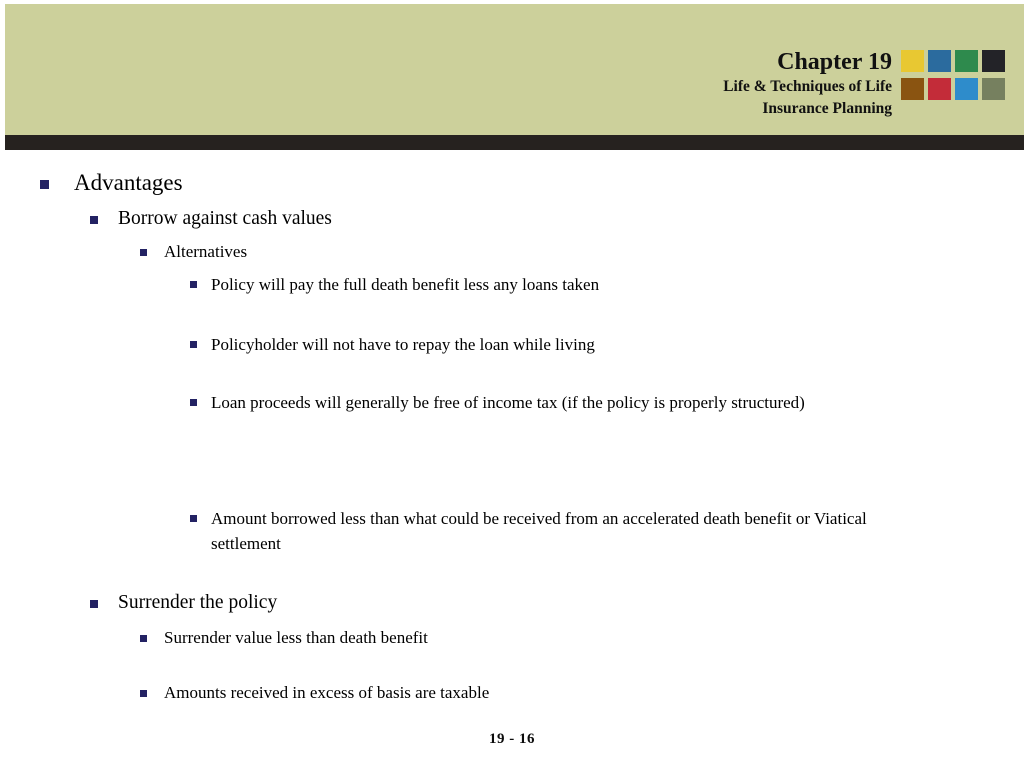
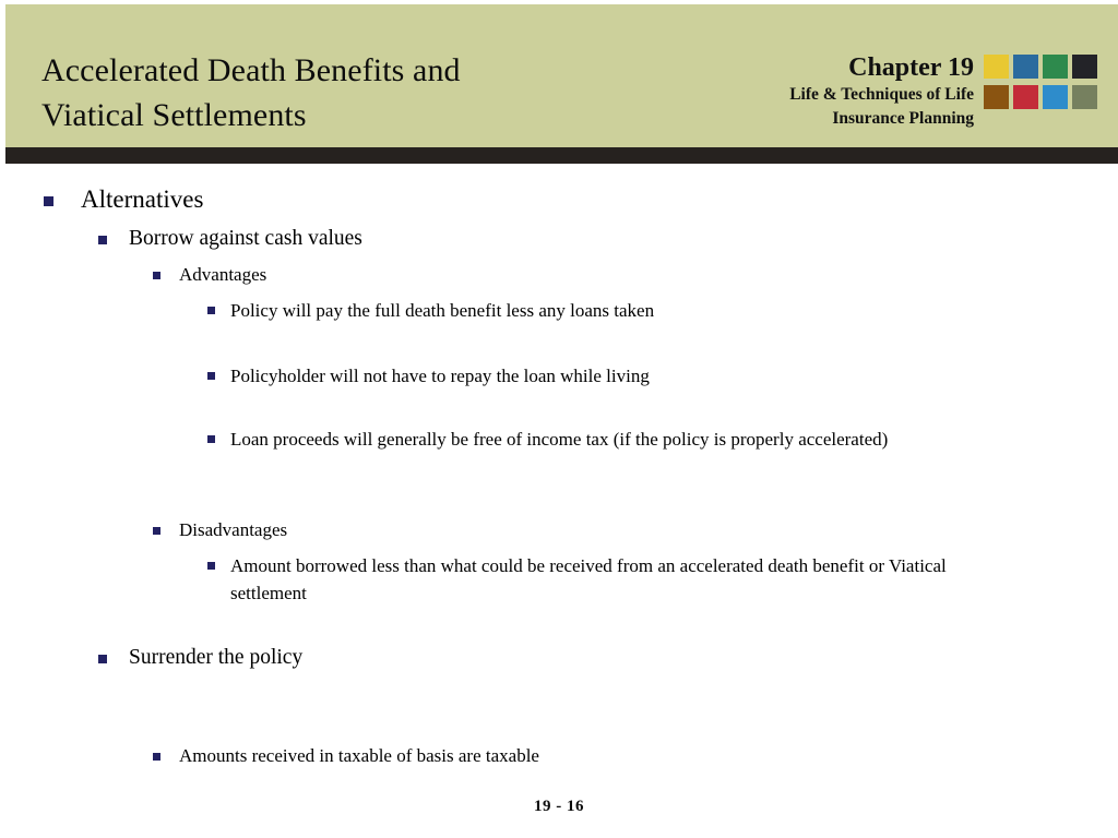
+ Accelerated Death Benefits and
+ Viatical Settlements
  Chapter 19
  Life & Techniques of Life
  Insurance Planning
- Advantages
+ Alternatives
  Borrow against cash values
- Alternatives
+ Advantages
  Policy will pay the full death benefit less any loans taken
  Policyholder will not have to repay the loan while living
- Loan proceeds will generally be free of income tax (if the policy is properly structured)
+ Loan proceeds will generally be free of income tax (if the policy is properly accelerated)
+ Disadvantages
  Amount borrowed less than what could be received from an accelerated death benefit or Viatical settlement
  Surrender the policy
- Surrender value less than death benefit
- Amounts received in excess of basis are taxable
+ Amounts received in taxable of basis are taxable
  19 - 16
